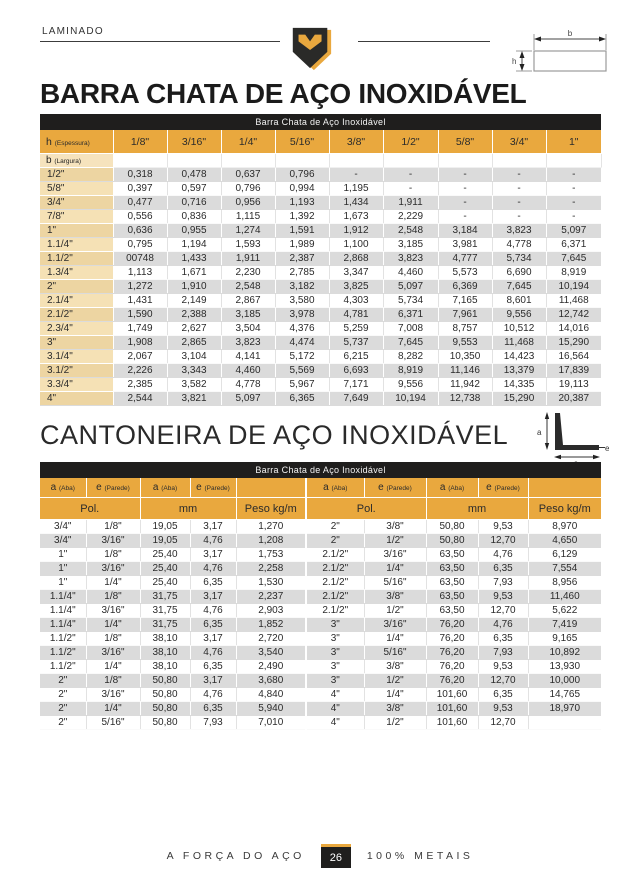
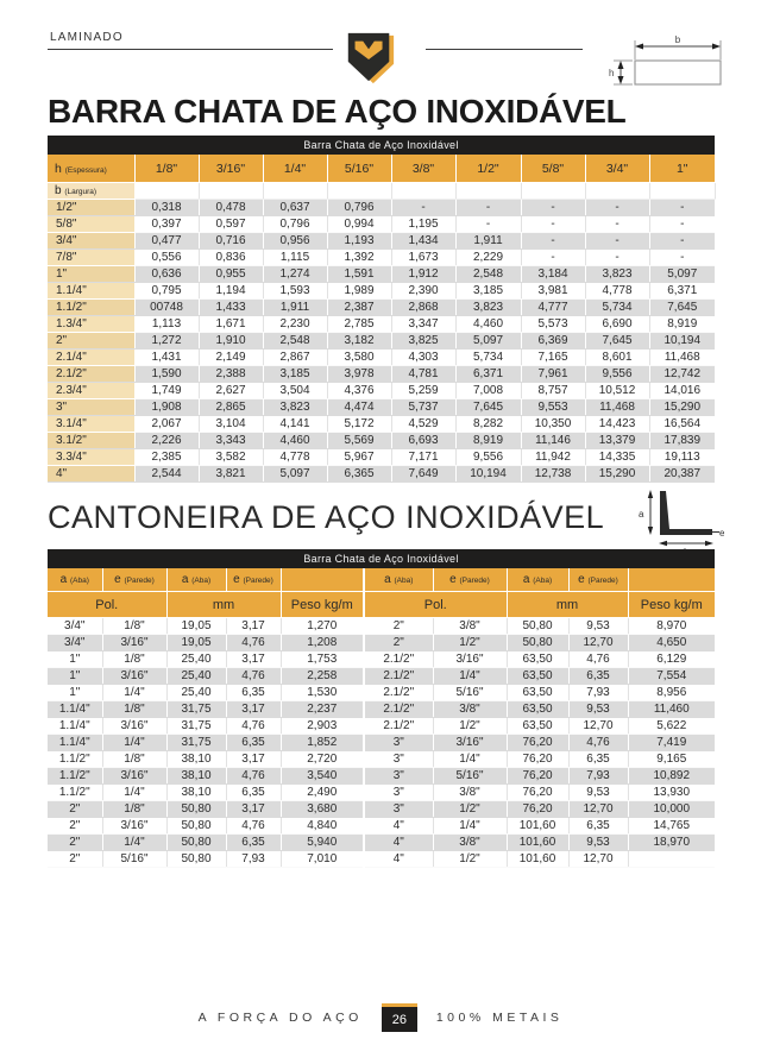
  LAMINADO
  b
  h
  BARRA CHATA DE AÇO INOXIDÁVEL
  Barra Chata de Aço Inoxidável
  h	1/8"	3/16"	1/4"	5/16"	3/8"	1/2"	5/8"	3/4"	1"
  1/2"	0,318	0,478	0,637	0,796	-	-	-	-	-
  5/8"	0,397	0,597	0,796	0,994	1,195	-	-	-	-
  3/4"	0,477	0,716	0,956	1,193	1,434	1,911	-	-	-
  7/8"	0,556	0,836	1,115	1,392	1,673	2,229	-	-	-
  1"	0,636	0,955	1,274	1,591	1,912	2,548	3,184	3,823	5,097
- 1.1/4"	0,795	1,194	1,593	1,989	1,100	3,185	3,981	4,778	6,371
+ 1.1/4"	0,795	1,194	1,593	1,989	2,390	3,185	3,981	4,778	6,371
  1.1/2"	00748	1,433	1,911	2,387	2,868	3,823	4,777	5,734	7,645
  1.3/4"	1,113	1,671	2,230	2,785	3,347	4,460	5,573	6,690	8,919
  2"	1,272	1,910	2,548	3,182	3,825	5,097	6,369	7,645	10,194
  2.1/4"	1,431	2,149	2,867	3,580	4,303	5,734	7,165	8,601	11,468
  2.1/2"	1,590	2,388	3,185	3,978	4,781	6,371	7,961	9,556	12,742
  2.3/4"	1,749	2,627	3,504	4,376	5,259	7,008	8,757	10,512	14,016
  3"	1,908	2,865	3,823	4,474	5,737	7,645	9,553	11,468	15,290
- 3.1/4"	2,067	3,104	4,141	5,172	6,215	8,282	10,350	14,423	16,564
+ 3.1/4"	2,067	3,104	4,141	5,172	4,529	8,282	10,350	14,423	16,564
  3.1/2"	2,226	3,343	4,460	5,569	6,693	8,919	11,146	13,379	17,839
  3.3/4"	2,385	3,582	4,778	5,967	7,171	9,556	11,942	14,335	19,113
  4"	2,544	3,821	5,097	6,365	7,649	10,194	12,738	15,290	20,387
  CANTONEIRA DE AÇO INOXIDÁVEL
  a
  e
  Barra Chata de Aço Inoxidável
  Pol.	mm	Peso kg/m	Pol.	mm	Peso kg/m
  3/4"	1/8"	19,05	3,17	1,270	2"	3/8"	50,80	9,53	8,970
  3/4"	3/16"	19,05	4,76	1,208	2"	1/2"	50,80	12,70	4,650
  1"	1/8"	25,40	3,17	1,753	2.1/2"	3/16"	63,50	4,76	6,129
  1"	3/16"	25,40	4,76	2,258	2.1/2"	1/4"	63,50	6,35	7,554
  1"	1/4"	25,40	6,35	1,530	2.1/2"	5/16"	63,50	7,93	8,956
  1.1/4"	1/8"	31,75	3,17	2,237	2.1/2"	3/8"	63,50	9,53	11,460
  1.1/4"	3/16"	31,75	4,76	2,903	2.1/2"	1/2"	63,50	12,70	5,622
  1.1/4"	1/4"	31,75	6,35	1,852	3"	3/16"	76,20	4,76	7,419
  1.1/2"	1/8"	38,10	3,17	2,720	3"	1/4"	76,20	6,35	9,165
  1.1/2"	3/16"	38,10	4,76	3,540	3"	5/16"	76,20	7,93	10,892
  1.1/2"	1/4"	38,10	6,35	2,490	3"	3/8"	76,20	9,53	13,930
  2"	1/8"	50,80	3,17	3,680	3"	1/2"	76,20	12,70	10,000
  2"	3/16"	50,80	4,76	4,840	4"	1/4"	101,60	6,35	14,765
  2"	1/4"	50,80	6,35	5,940	4"	3/8"	101,60	9,53	18,970
  2"	5/16"	50,80	7,93	7,010	4"	1/2"	101,60	12,70
  A FORÇA DO AÇO
  26
  100% METAIS
